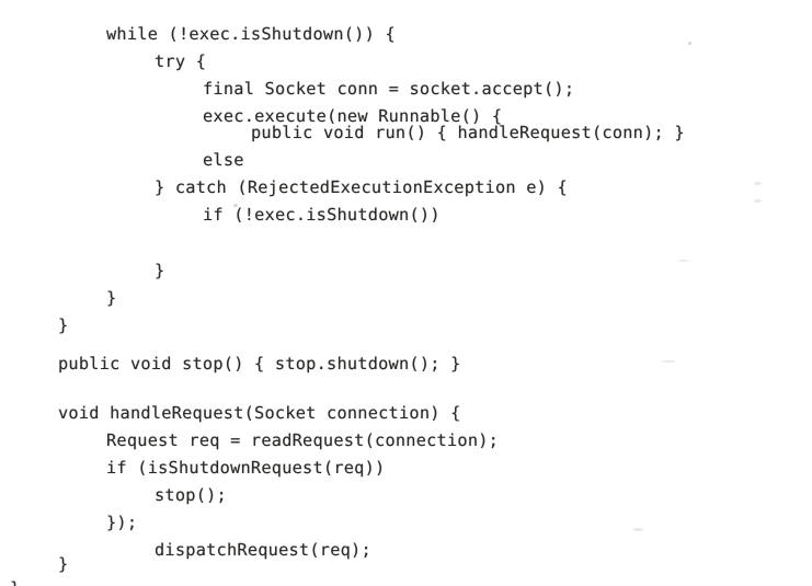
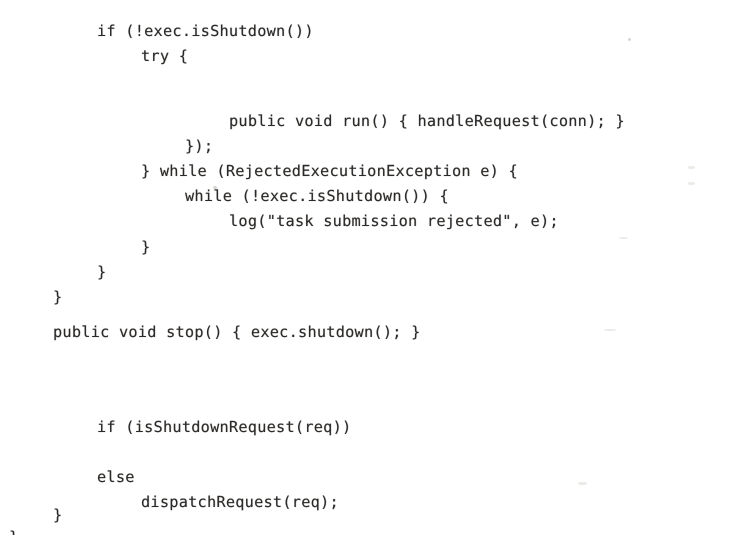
- while (!exec.isShutdown()) {
+ if (!exec.isShutdown())
  try {
- final Socket conn = socket.accept();
- exec.execute(new Runnable() {
  public void run() { handleRequest(conn); }
- else
+ });
- } catch (RejectedExecutionException e) {
+ } while (RejectedExecutionException e) {
- if (!exec.isShutdown())
+ while (!exec.isShutdown()) {
+ log("task submission rejected", e);
  }
  }
  }
- public void stop() { stop.shutdown(); }
+ public void stop() { exec.shutdown(); }
- void handleRequest(Socket connection) {
- Request req = readRequest(connection);
  if (isShutdownRequest(req))
- stop();
- });
+ else
  dispatchRequest(req);
  }
